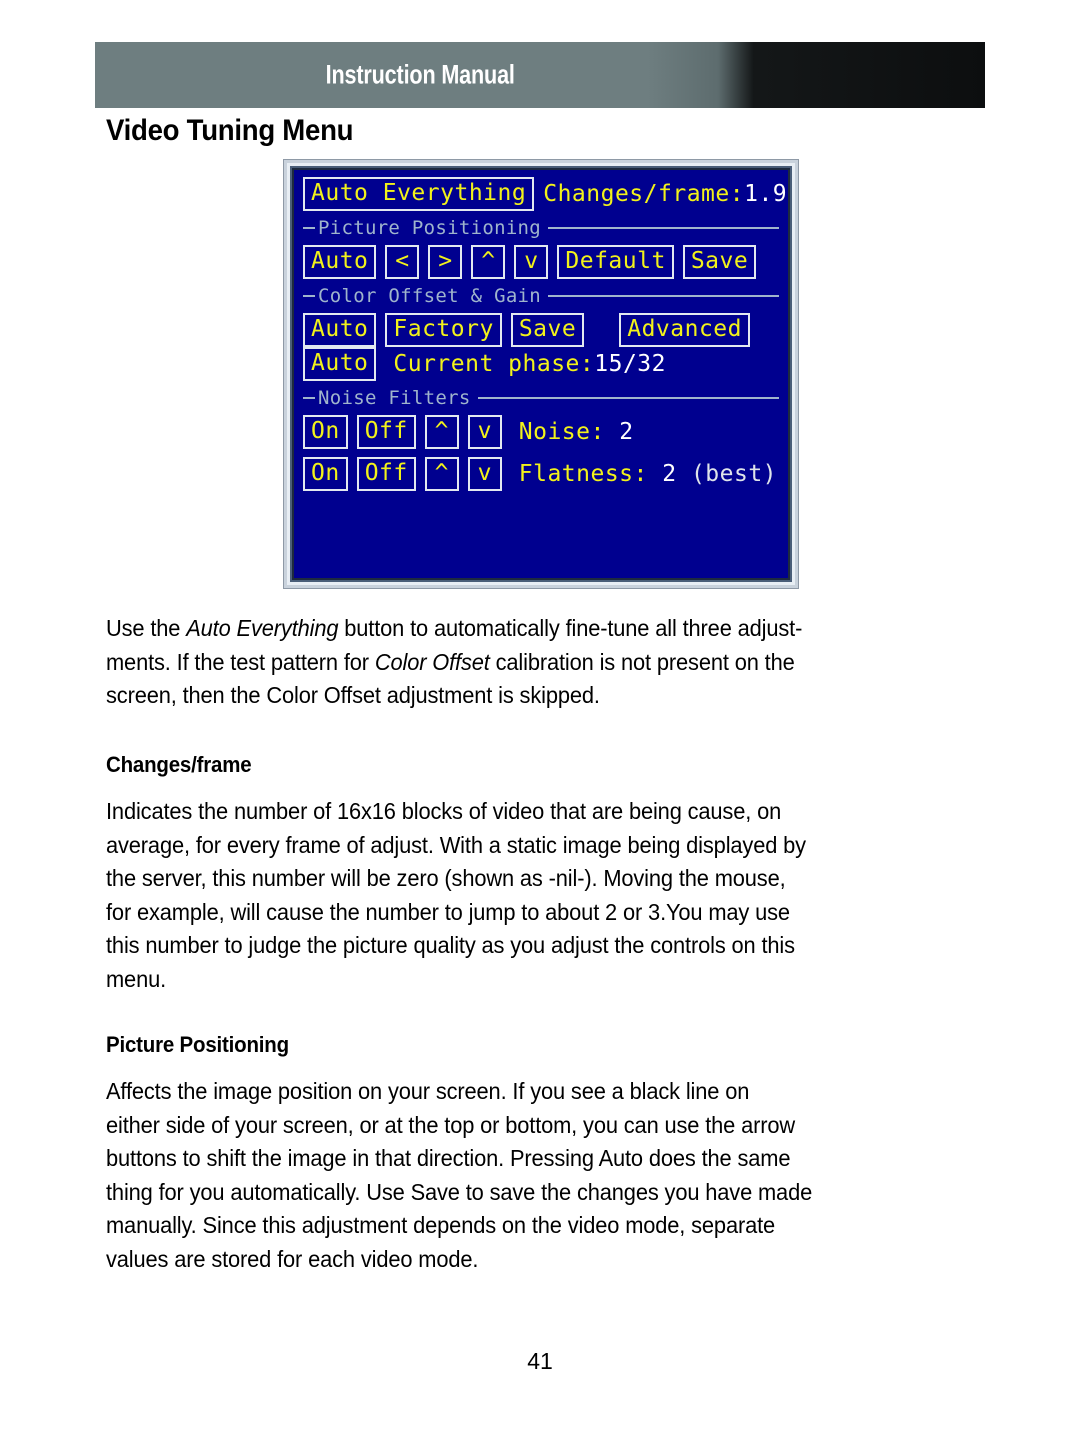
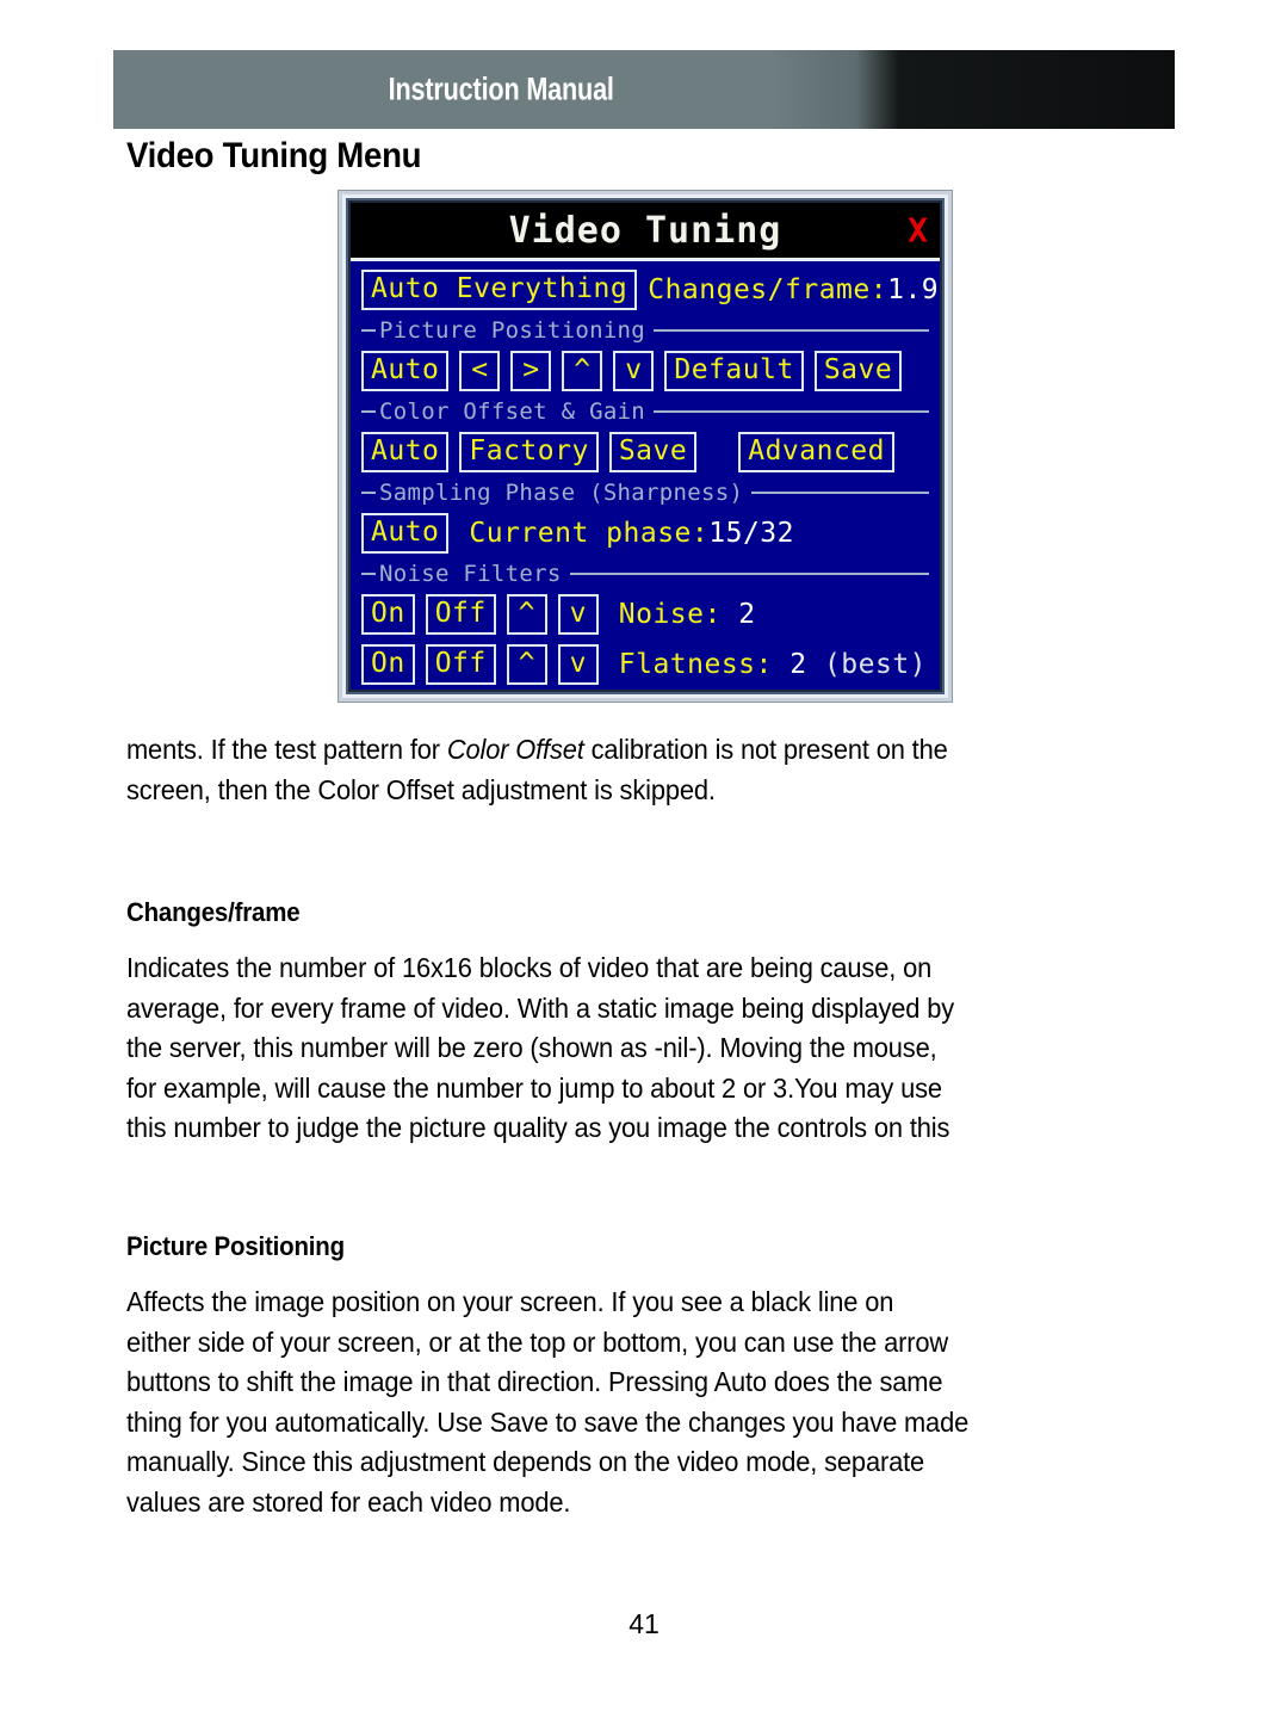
  Instruction Manual
  Video Tuning Menu
+ Video Tuning
+ X
  Auto Everything
  Changes/frame:1.9
  Picture Positioning
  Auto
  <
  >
  ^
  v
  Default
  Save
  Color Offset & Gain
  Auto
  Factory
  Save
  Advanced
+ Sampling Phase (Sharpness)
  Auto
  Current phase:15/32
  Noise Filters
  On
  Off
  ^
  v
  Noise: 2
  On
  Off
  ^
  v
  Flatness: 2 (best)
- Use the Auto Everything button to automatically fine-tune all three adjust-
  ments. If the test pattern for Color Offset calibration is not present on the
  screen, then the Color Offset adjustment is skipped.
  Changes/frame
  Indicates the number of 16x16 blocks of video that are being cause, on
- average, for every frame of adjust. With a static image being displayed by
+ average, for every frame of video. With a static image being displayed by
  the server, this number will be zero (shown as -nil-). Moving the mouse,
  for example, will cause the number to jump to about 2 or 3.You may use
- this number to judge the picture quality as you adjust the controls on this
+ this number to judge the picture quality as you image the controls on this
- menu.
  Picture Positioning
  Affects the image position on your screen. If you see a black line on
  either side of your screen, or at the top or bottom, you can use the arrow
  buttons to shift the image in that direction. Pressing Auto does the same
  thing for you automatically. Use Save to save the changes you have made
  manually. Since this adjustment depends on the video mode, separate
  values are stored for each video mode.
  41
